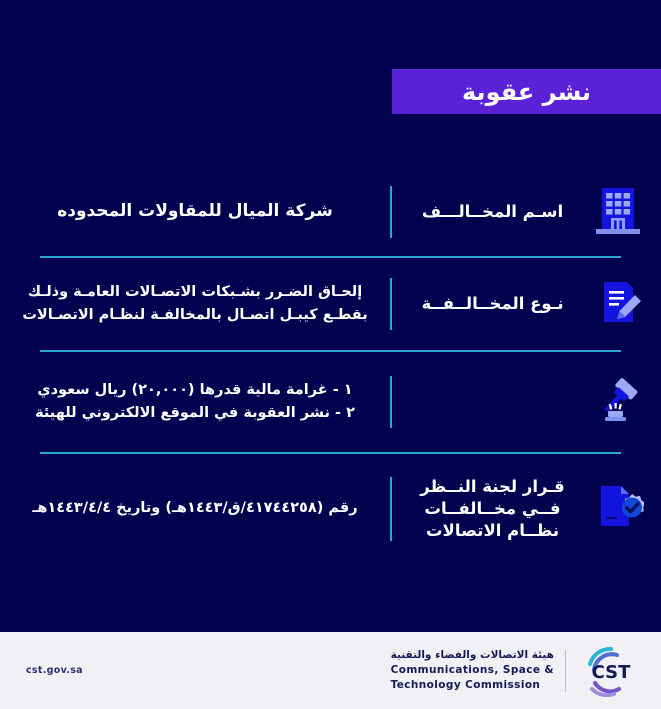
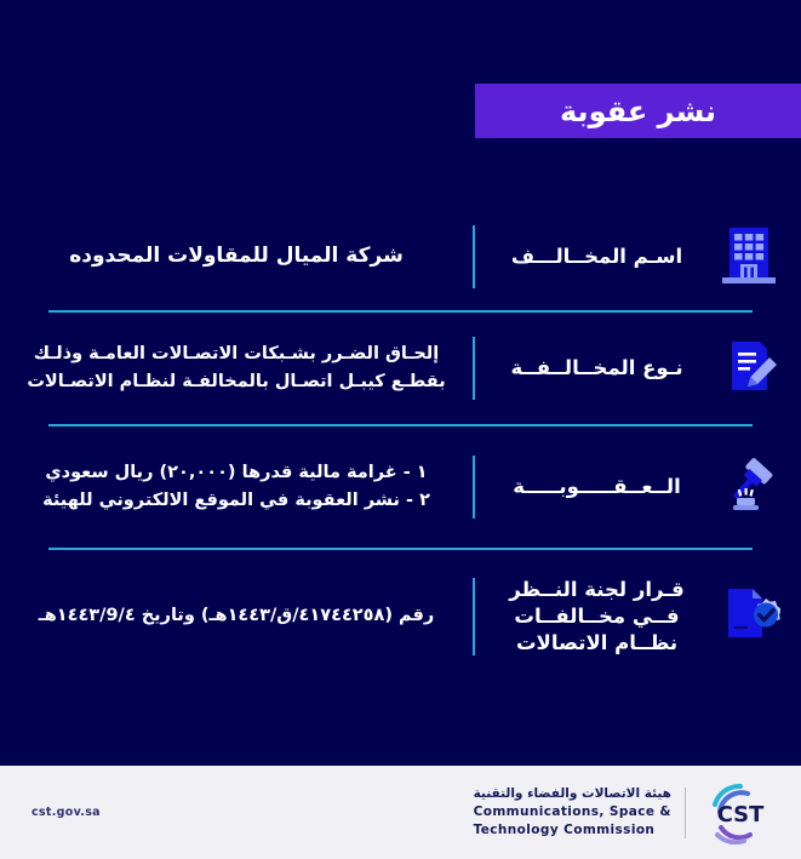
  نشر عقوبة
  اسـم المخــالـــف
  شركة الميال للمقاولات المحدوده
  نـوع المخــالــفــة
  إلحـاق الضـرر بشـبكات الاتصـالات العامـة وذلـك
  بقطـع كيبـل اتصـال بالمخالفـة لنظـام الاتصـالات
+ الــعــقـــــوبـــــة
  ١ - غرامة مالية قدرها (٢٠,٠٠٠) ريال سعودي
  ٢ - نشر العقوبة في الموقع الالكتروني للهيئة
  قـرار لجنة النــظر
  فــي مخــالفــات
  نظــام الاتصالات
- رقم (٤١٧٤٤٢٥٨/ق/١٤٤٣هـ) وتاريخ ١٤٤٣/٤/٤هـ
+ رقم (٤١٧٤٤٢٥٨/ق/١٤٤٣هـ) وتاريخ ١٤٤٣/9/٤هـ
  CST
  هيئة الاتصالات والفضاء والتقنية
  Communications, Space &
  Technology Commission
  cst.gov.sa
